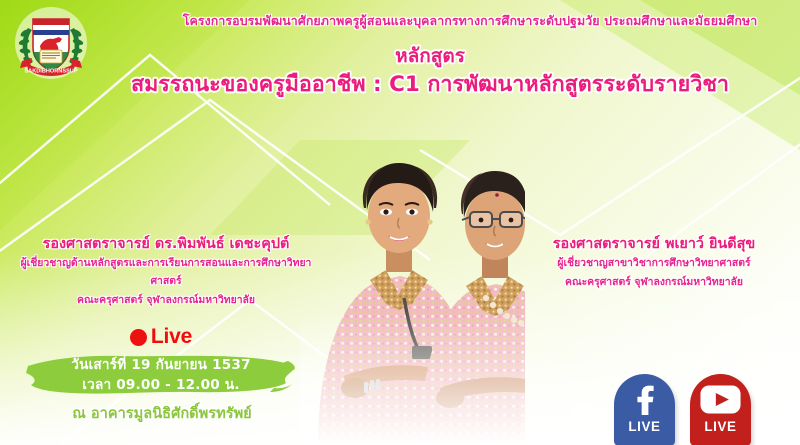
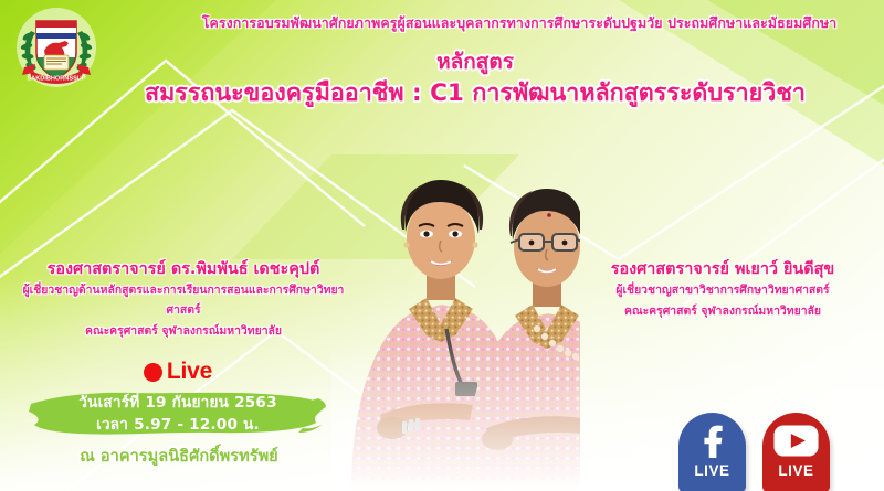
  โครงการอบรมพัฒนาศักยภาพครูผู้สอนและบุคลากรทางการศึกษาระดับปฐมวัย ประถมศึกษาและมัธยมศึกษา
  หลักสูตร
  สมรรถนะของครูมืออาชีพ : C1 การพัฒนาหลักสูตรระดับรายวิชา
  รองศาสตราจารย์ ดร.พิมพันธ์ เดชะคุปต์
  ผู้เชี่ยวชาญด้านหลักสูตรและการเรียนการสอนและการศึกษาวิทยาศาสตร์
  คณะครุศาสตร์ จุฬาลงกรณ์มหาวิทยาลัย
  รองศาสตราจารย์ พเยาว์ ยินดีสุข
  ผู้เชี่ยวชาญสาขาวิชาการศึกษาวิทยาศาสตร์
  คณะครุศาสตร์ จุฬาลงกรณ์มหาวิทยาลัย
  Live
- วันเสาร์ที่ 19 กันยายน 1537
+ วันเสาร์ที่ 19 กันยายน 2563
- เวลา 09.00 - 12.00 น.
+ เวลา 5.97 - 12.00 น.
  ณ อาคารมูลนิธิศักดิ์พรทรัพย์
  LIVE
  LIVE
